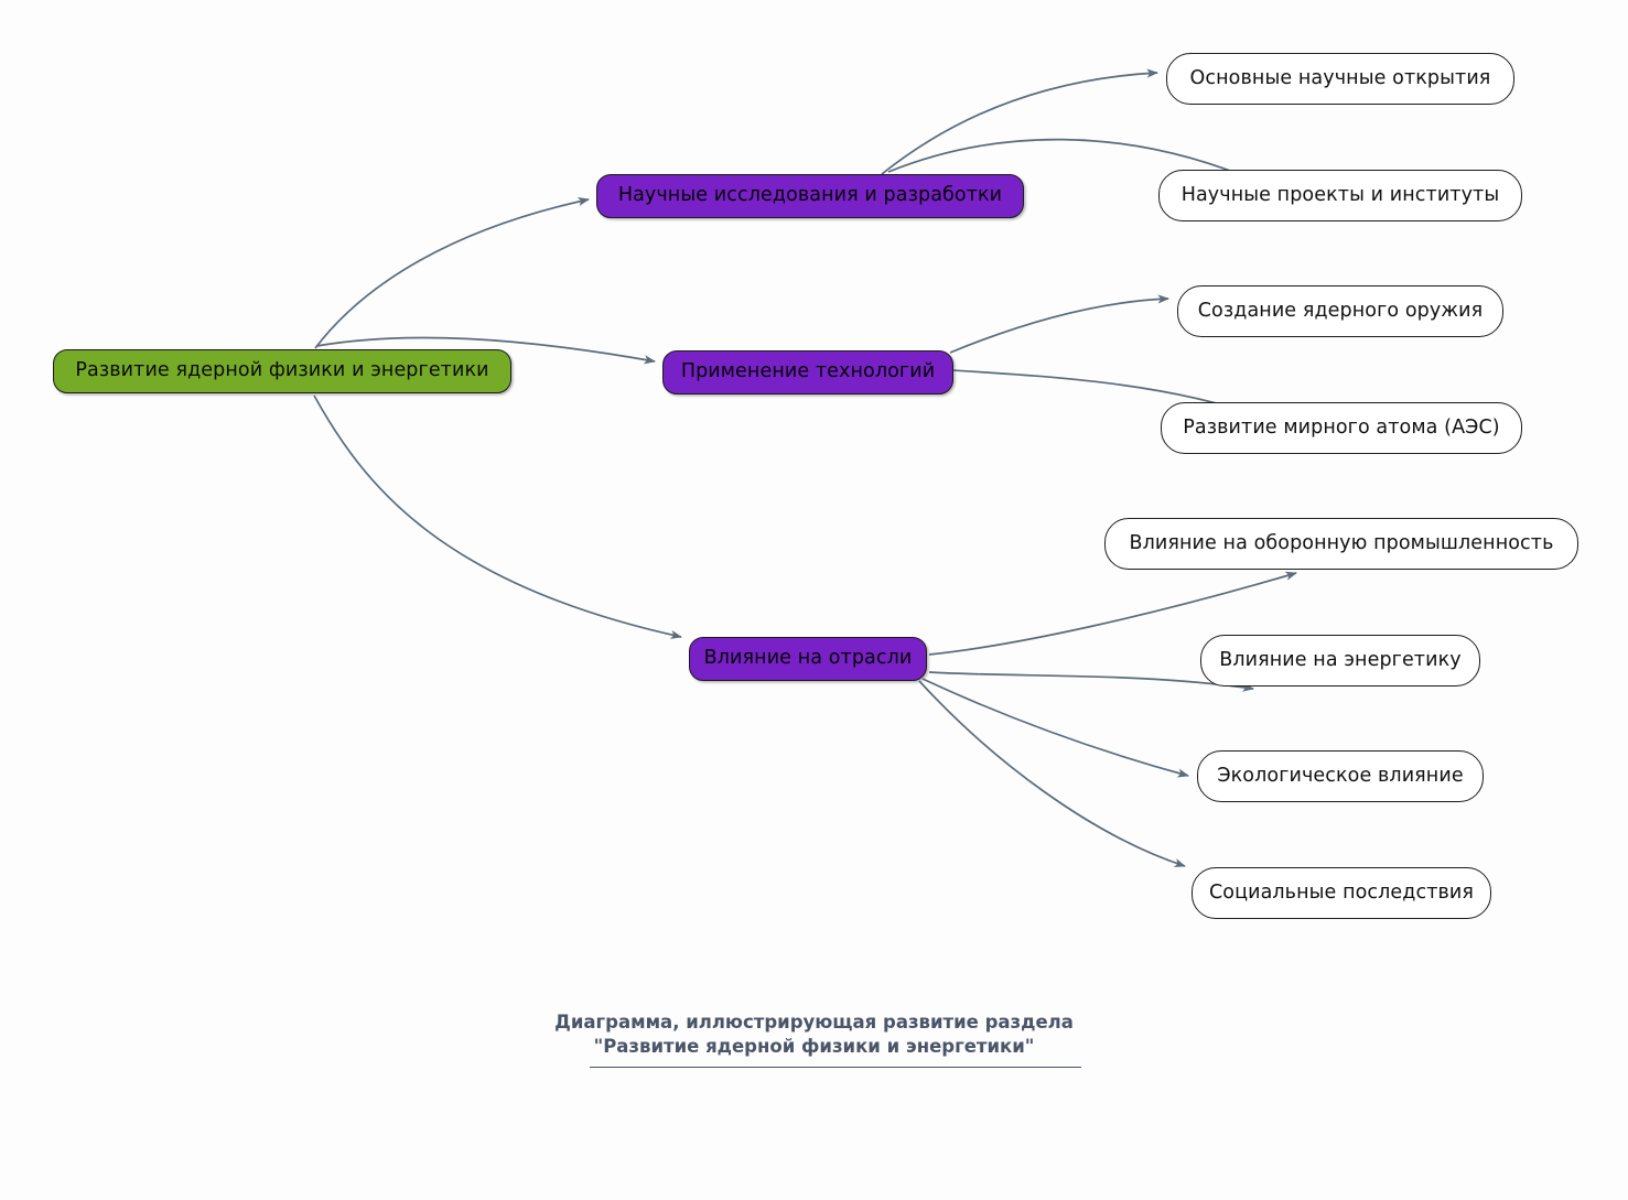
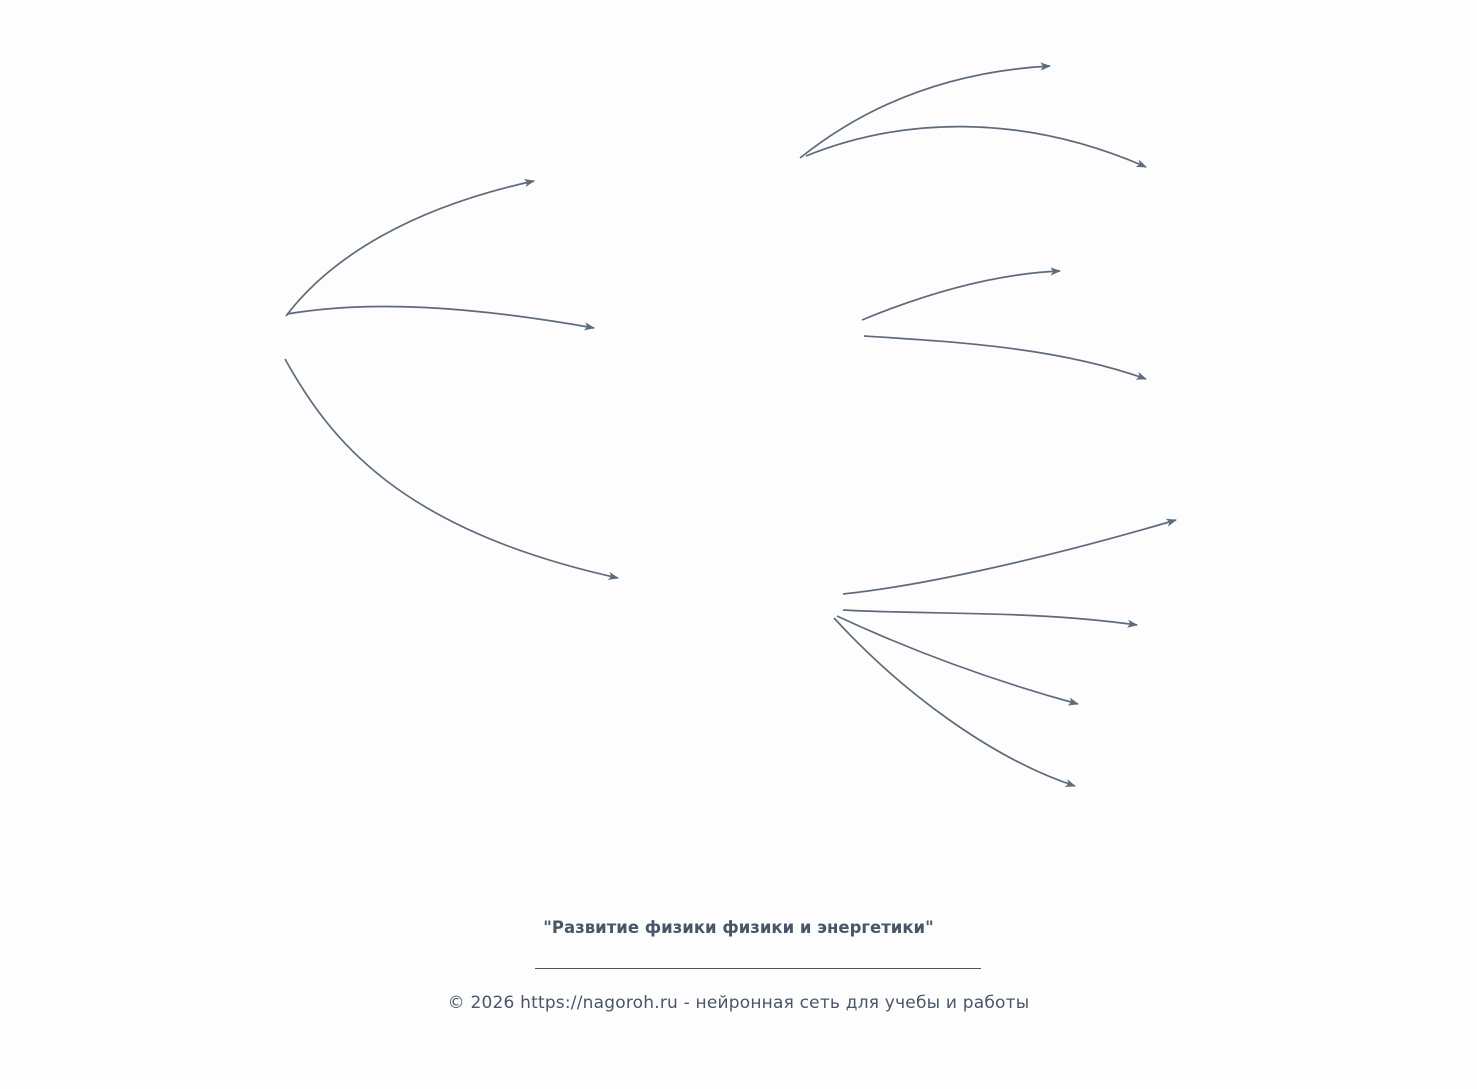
- Развитие ядерной физики и энергетики
- Научные исследования и разработки
- Применение технологий
- Влияние на отрасли
- Основные научные открытия
- Научные проекты и институты
- Создание ядерного оружия
- Развитие мирного атома (АЭС)
- Влияние на оборонную промышленность
- Влияние на энергетику
- Экологическое влияние
- Социальные последствия
- Диаграмма, иллюстрирующая развитие раздела
- "Развитие ядерной физики и энергетики"
+ "Развитие физики физики и энергетики"
+ © 2026 https://nagoroh.ru - нейронная сеть для учебы и работы
